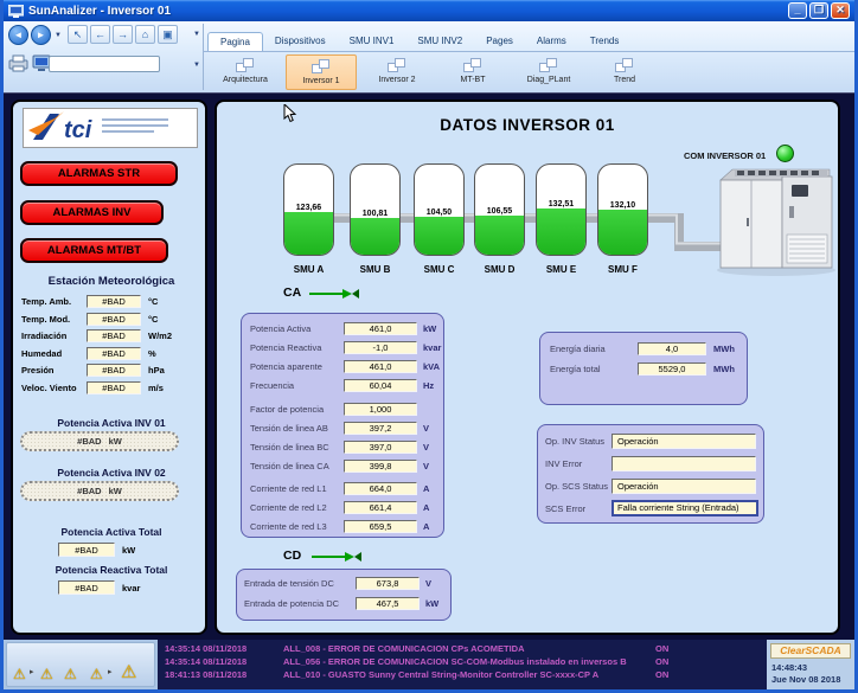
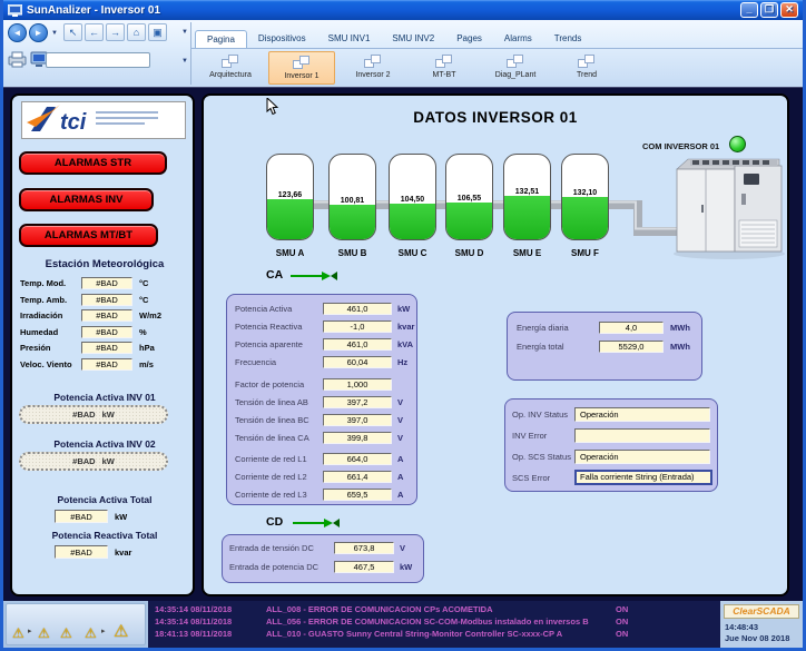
  SunAnalizer - Inversor 01
  _
  ❐
  ✕
  ◄
  ►
  ↖
  ←
  →
  ⌂
  ▣
  Pagina
  Dispositivos
  SMU INV1
  SMU INV2
  Pages
  Alarms
  Trends
  tci
  ALARMAS STR
  ALARMAS INV
  ALARMAS MT/BT
  Estación Meteorológica
- Temp. Amb.
+ Temp. Mod.
  #BAD
  °C
- Temp. Mod.
+ Temp. Amb.
  #BAD
  °C
  Irradiación
  #BAD
  W/m2
  Humedad
  #BAD
  %
  Presión
  #BAD
  hPa
  Veloc. Viento
  #BAD
  m/s
  Potencia Activa INV 01
  #BAD
  kW
  Potencia Activa INV 02
  #BAD
  kW
  Potencia Activa Total
  #BAD
  kW
  Potencia Reactiva Total
  #BAD
  kvar
  DATOS INVERSOR 01
  COM INVERSOR 01
  SMU A
  SMU B
  SMU C
  SMU D
  SMU E
  SMU F
  CA
  Potencia Activa
  461,0
  kW
  Potencia Reactiva
  -1,0
  kvar
  Potencia aparente
  461,0
  kVA
  Frecuencia
  60,04
  Hz
  Factor de potencia
  1,000
  Tensión de linea AB
  397,2
  V
  Tensión de linea BC
  397,0
  V
  Tensión de linea CA
  399,8
  V
  Corriente de red L1
  664,0
  A
  Corriente de red L2
  661,4
  A
  Corriente de red L3
  659,5
  A
  Energía diaria
  4,0
  MWh
  Energía total
  5529,0
  MWh
  Op. INV Status
  Operación
  INV Error
  Op. SCS Status
  Operación
  SCS Error
  Falla corriente String (Entrada)
  CD
  Entrada de tensión DC
  673,8
  V
  Entrada de potencia DC
  467,5
  kW
  ⚠
  ⚠
  ⚠
  ⚠
  ⚠
  14:35:14 08/11/2018
  ALL_008 - ERROR DE COMUNICACION CPs ACOMETIDA
  ON
  14:35:14 08/11/2018
  ALL_056 - ERROR DE COMUNICACION SC-COM-Modbus instalado en inversos B
  ON
  18:41:13 08/11/2018
  ALL_010 - GUASTO Sunny Central String-Monitor Controller SC-xxxx-CP A
  ON
  ClearSCADA
  14:48:43
  Jue Nov 08 2018
